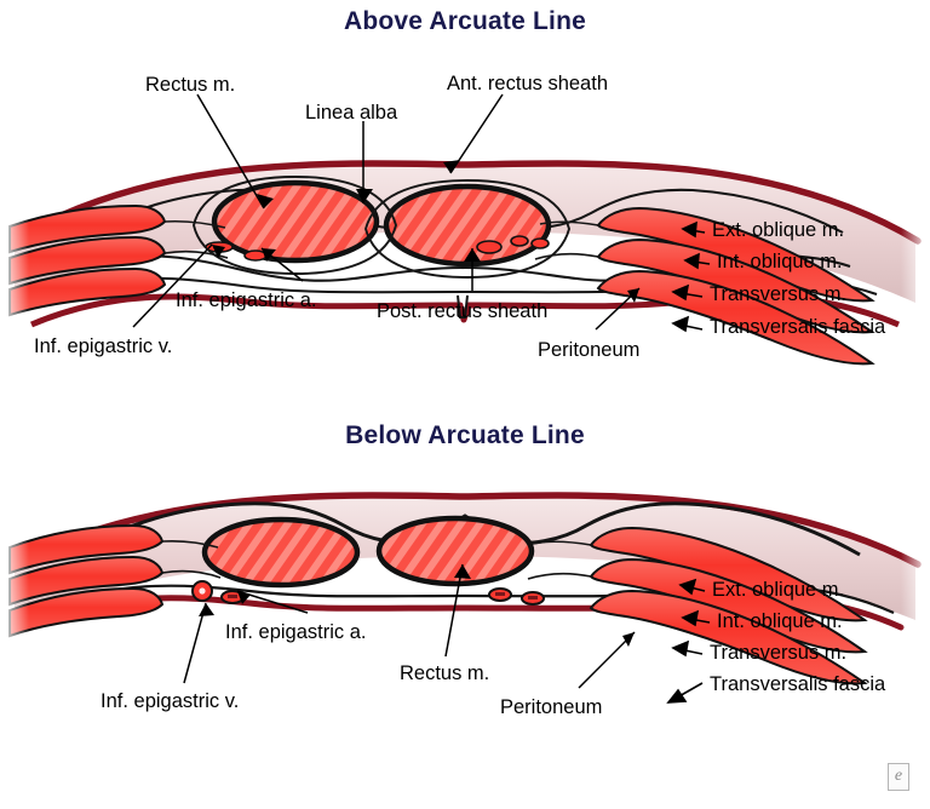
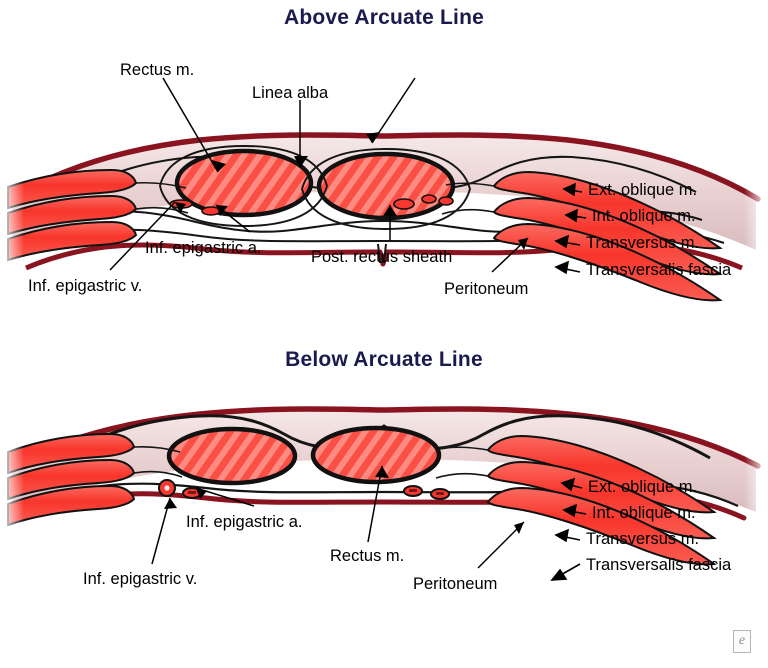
  Above Arcuate Line
  Rectus m.
  Linea alba
- Ant. rectus sheath
  Inf. epigastric a.
  Post. rectus sheath
  Peritoneum
  Inf. epigastric v.
  Ext. oblique m.
  Int. oblique m.
  Transversus m.
  Transversalis fascia
  Below Arcuate Line
  Inf. epigastric a.
  Rectus m.
  Peritoneum
  Inf. epigastric v.
  Ext. oblique m.
  Int. oblique m.
  Transversus m.
  Transversalis fascia
  e
